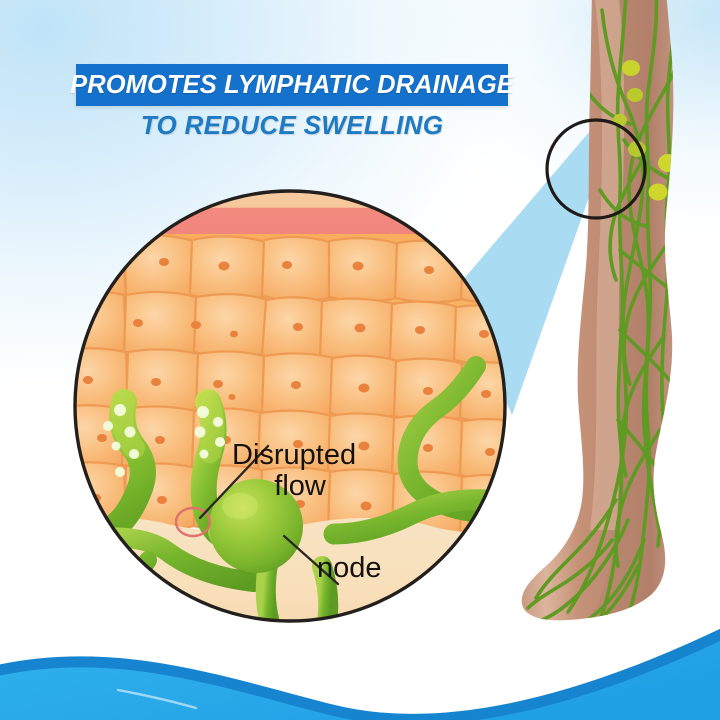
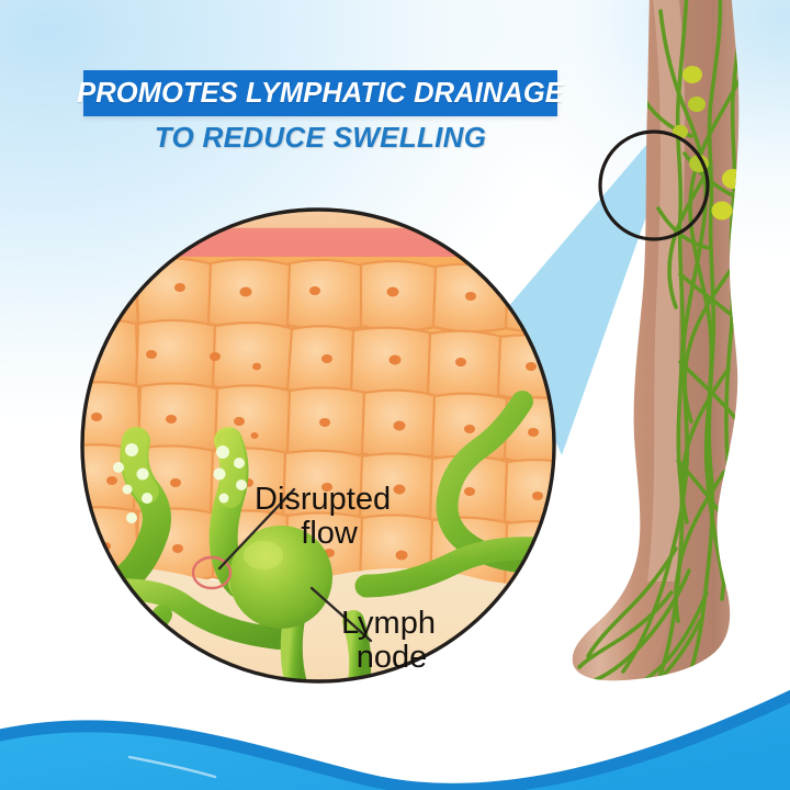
  Disrupted
  flow
+ Lymph
  node
  PROMOTES LYMPHATIC DRAINAGE
  TO REDUCE SWELLING
